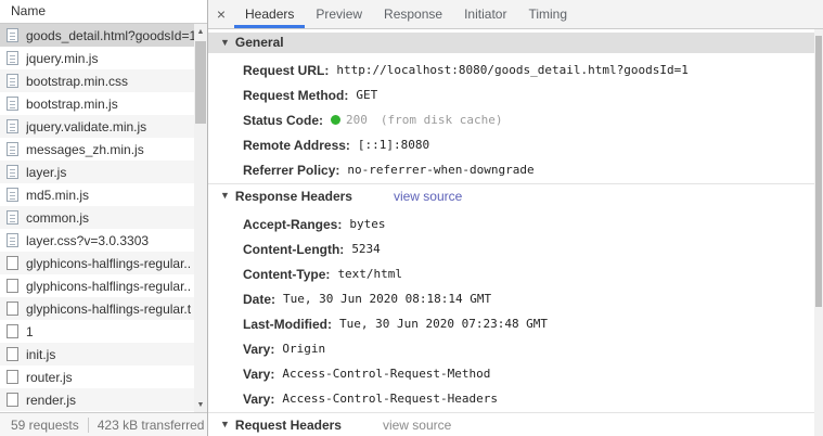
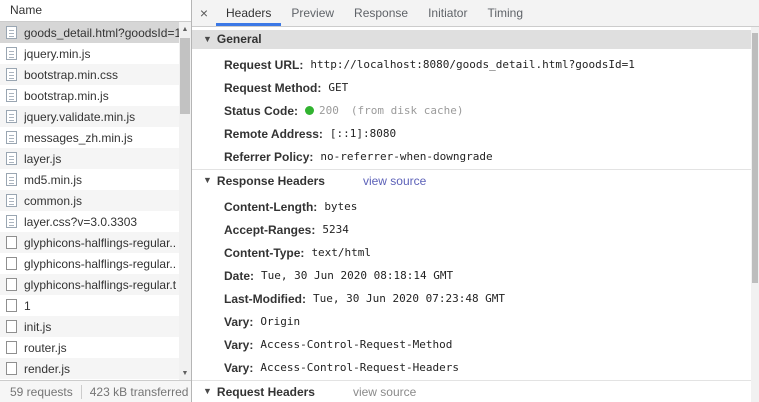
  Name
  goods_detail.html?goodsId=1
  jquery.min.js
  bootstrap.min.css
  bootstrap.min.js
  jquery.validate.min.js
  messages_zh.min.js
  layer.js
  md5.min.js
  common.js
  layer.css?v=3.0.3303
  glyphicons-halflings-regular..
  glyphicons-halflings-regular..
  glyphicons-halflings-regular.t
  1
  init.js
  router.js
  render.js
  59 requests
  423 kB transferred
  ×
  Headers
  Preview
  Response
  Initiator
  Timing
  ▼ General
  Request URL:
  http://localhost:8080/goods_detail.html?goodsId=1
  Request Method:
  GET
  Status Code:
  200
  (from disk cache)
  Remote Address:
  [::1]:8080
  Referrer Policy:
  no-referrer-when-downgrade
  ▼
  Response Headers
  view source
- Accept-Ranges:
+ Content-Length:
  bytes
- Content-Length:
+ Accept-Ranges:
  5234
  Content-Type:
  text/html
  Date:
  Tue, 30 Jun 2020 08:18:14 GMT
  Last-Modified:
  Tue, 30 Jun 2020 07:23:48 GMT
  Vary:
  Origin
  Vary:
  Access-Control-Request-Method
  Vary:
  Access-Control-Request-Headers
  ▼
  Request Headers
  view source
